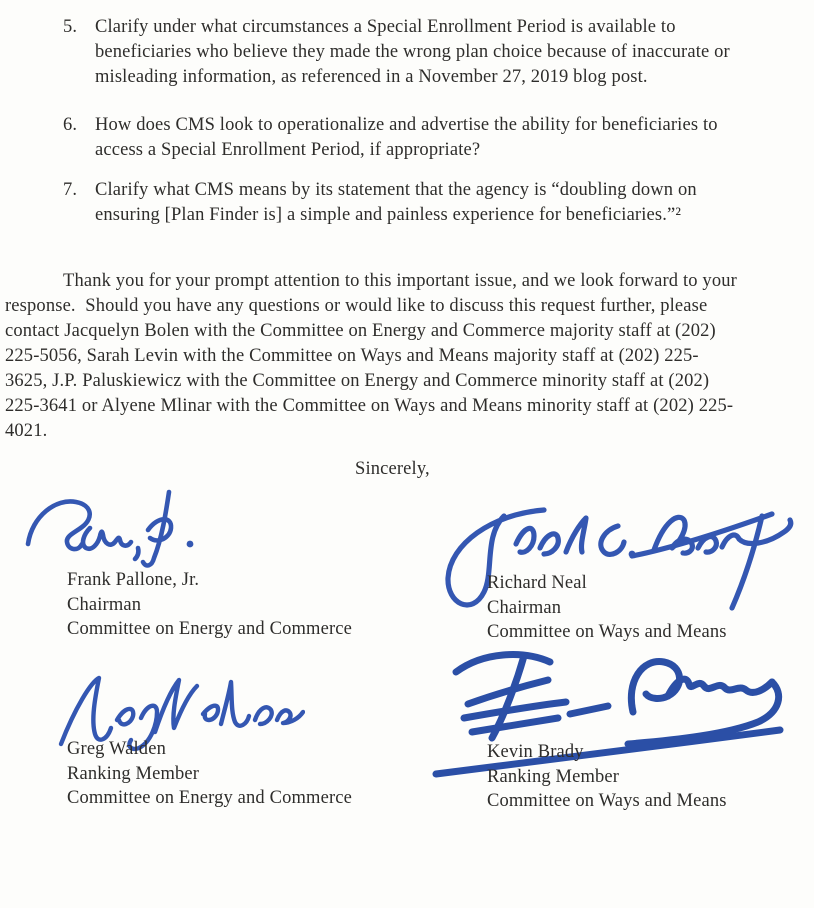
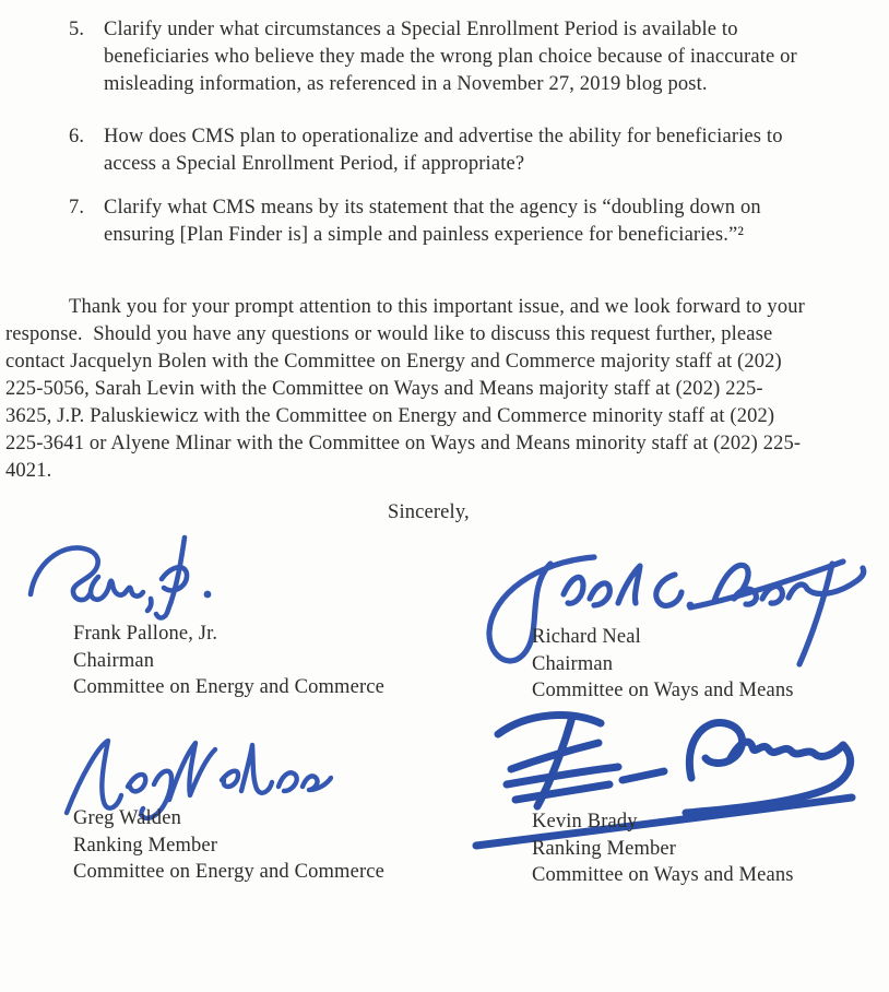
  5.
  Clarify under what circumstances a Special Enrollment Period is available to
  beneficiaries who believe they made the wrong plan choice because of inaccurate or
  misleading information, as referenced in a November 27, 2019 blog post.
  6.
- How does CMS look to operationalize and advertise the ability for beneficiaries to
+ How does CMS plan to operationalize and advertise the ability for beneficiaries to
  access a Special Enrollment Period, if appropriate?
  7.
  Clarify what CMS means by its statement that the agency is “doubling down on
  ensuring [Plan Finder is] a simple and painless experience for beneficiaries.”²
  Thank you for your prompt attention to this important issue, and we look forward to your
  response. Should you have any questions or would like to discuss this request further, please
  contact Jacquelyn Bolen with the Committee on Energy and Commerce majority staff at (202)
  225-5056, Sarah Levin with the Committee on Ways and Means majority staff at (202) 225-
  3625, J.P. Paluskiewicz with the Committee on Energy and Commerce minority staff at (202)
  225-3641 or Alyene Mlinar with the Committee on Ways and Means minority staff at (202) 225-
  4021.
  Sincerely,
  Frank Pallone, Jr.
  Chairman
  Committee on Energy and Commerce
  Richard Neal
  Chairman
  Committee on Ways and Means
  Greg Walden
  Ranking Member
  Committee on Energy and Commerce
  Kevin Brady
  Ranking Member
  Committee on Ways and Means
